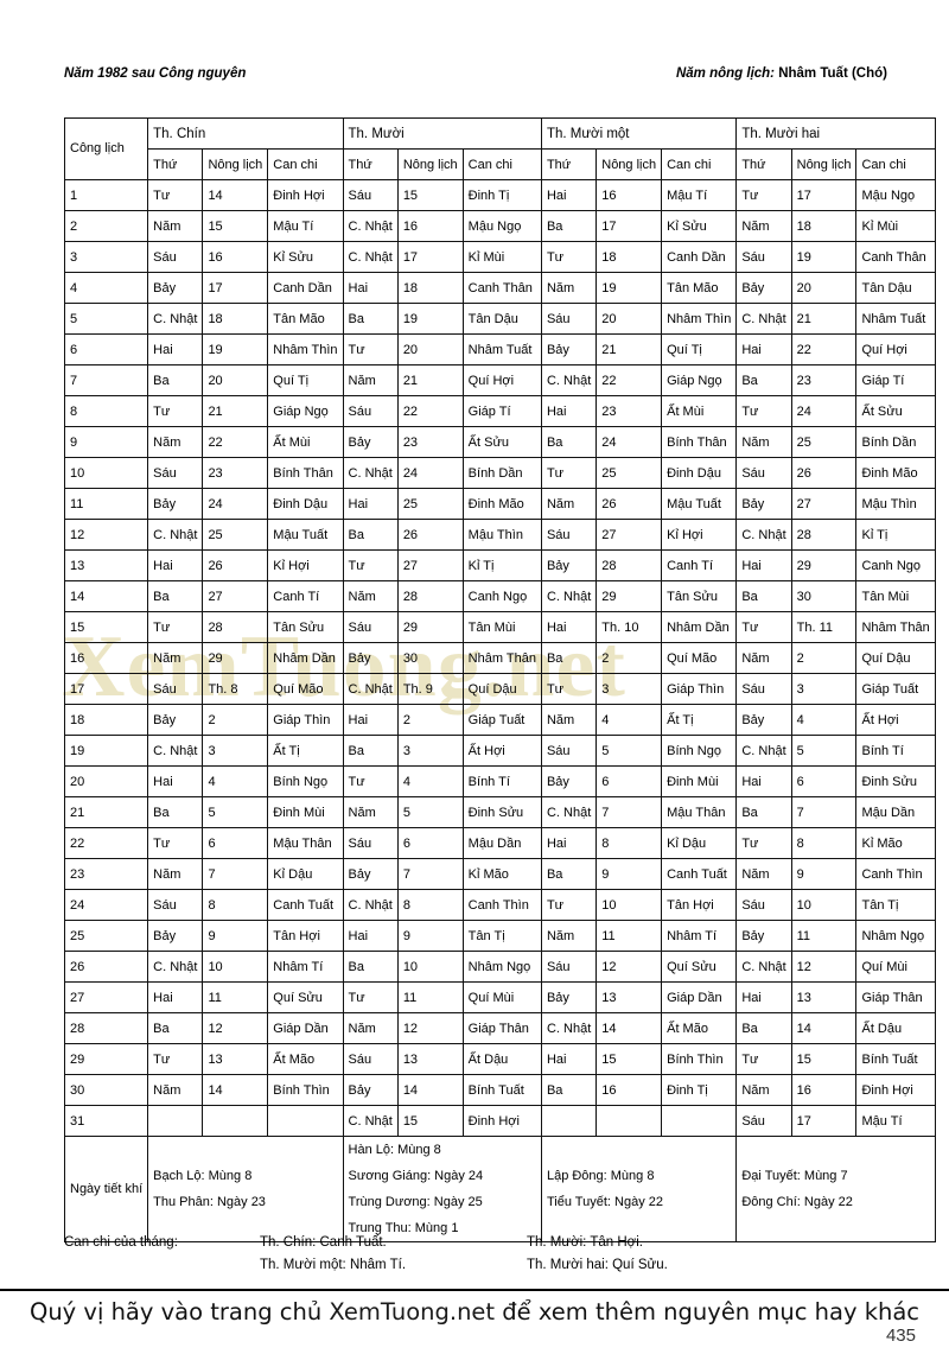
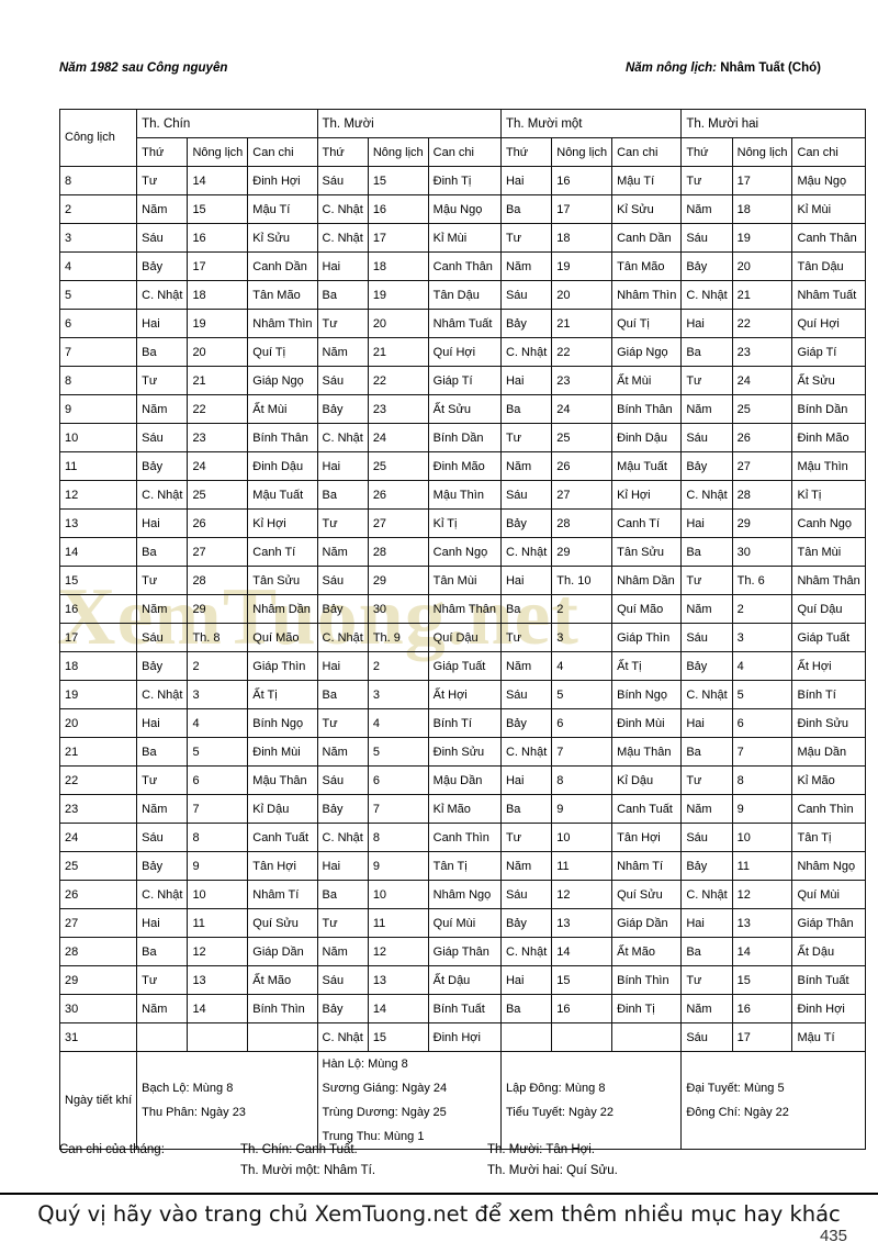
  Năm 1982 sau Công nguyên
  Năm nông lịch: Nhâm Tuất (Chó)
  XemTuong.net
  Công lịch	Th. Chín	Th. Mười	Th. Mười một	Th. Mười hai
  Thứ	Nông lịch	Can chi	Thứ	Nông lịch	Can chi	Thứ	Nông lịch	Can chi	Thứ	Nông lịch	Can chi
- 1	Tư	14	Đinh Hợi	Sáu	15	Đinh Tị	Hai	16	Mậu Tí	Tư	17	Mậu Ngọ
+ 8	Tư	14	Đinh Hợi	Sáu	15	Đinh Tị	Hai	16	Mậu Tí	Tư	17	Mậu Ngọ
  2	Năm	15	Mậu Tí	C. Nhật	16	Mậu Ngọ	Ba	17	Kỉ Sửu	Năm	18	Kỉ Mùi
  3	Sáu	16	Kỉ Sửu	C. Nhật	17	Kỉ Mùi	Tư	18	Canh Dần	Sáu	19	Canh Thân
  4	Bảy	17	Canh Dần	Hai	18	Canh Thân	Năm	19	Tân Mão	Bảy	20	Tân Dậu
  5	C. Nhật	18	Tân Mão	Ba	19	Tân Dậu	Sáu	20	Nhâm Thìn	C. Nhật	21	Nhâm Tuất
  6	Hai	19	Nhâm Thìn	Tư	20	Nhâm Tuất	Bảy	21	Quí Tị	Hai	22	Quí Hợi
  7	Ba	20	Quí Tị	Năm	21	Quí Hợi	C. Nhật	22	Giáp Ngọ	Ba	23	Giáp Tí
  8	Tư	21	Giáp Ngọ	Sáu	22	Giáp Tí	Hai	23	Ất Mùi	Tư	24	Ất Sửu
  9	Năm	22	Ất Mùi	Bảy	23	Ất Sửu	Ba	24	Bính Thân	Năm	25	Bính Dần
  10	Sáu	23	Bính Thân	C. Nhật	24	Bính Dần	Tư	25	Đinh Dậu	Sáu	26	Đinh Mão
  11	Bảy	24	Đinh Dậu	Hai	25	Đinh Mão	Năm	26	Mậu Tuất	Bảy	27	Mậu Thìn
  12	C. Nhật	25	Mậu Tuất	Ba	26	Mậu Thìn	Sáu	27	Kỉ Hợi	C. Nhật	28	Kỉ Tị
  13	Hai	26	Kỉ Hợi	Tư	27	Kỉ Tị	Bảy	28	Canh Tí	Hai	29	Canh Ngọ
  14	Ba	27	Canh Tí	Năm	28	Canh Ngọ	C. Nhật	29	Tân Sửu	Ba	30	Tân Mùi
- 15	Tư	28	Tân Sửu	Sáu	29	Tân Mùi	Hai	Th. 10	Nhâm Dần	Tư	Th. 11	Nhâm Thân
+ 15	Tư	28	Tân Sửu	Sáu	29	Tân Mùi	Hai	Th. 10	Nhâm Dần	Tư	Th. 6	Nhâm Thân
  16	Năm	29	Nhâm Dần	Bảy	30	Nhâm Thân	Ba	2	Quí Mão	Năm	2	Quí Dậu
  17	Sáu	Th. 8	Quí Mão	C. Nhật	Th. 9	Quí Dậu	Tư	3	Giáp Thìn	Sáu	3	Giáp Tuất
  18	Bảy	2	Giáp Thìn	Hai	2	Giáp Tuất	Năm	4	Ất Tị	Bảy	4	Ất Hợi
  19	C. Nhật	3	Ất Tị	Ba	3	Ất Hợi	Sáu	5	Bính Ngọ	C. Nhật	5	Bính Tí
  20	Hai	4	Bính Ngọ	Tư	4	Bính Tí	Bảy	6	Đinh Mùi	Hai	6	Đinh Sửu
  21	Ba	5	Đinh Mùi	Năm	5	Đinh Sửu	C. Nhật	7	Mậu Thân	Ba	7	Mậu Dần
  22	Tư	6	Mậu Thân	Sáu	6	Mậu Dần	Hai	8	Kỉ Dậu	Tư	8	Kỉ Mão
  23	Năm	7	Kỉ Dậu	Bảy	7	Kỉ Mão	Ba	9	Canh Tuất	Năm	9	Canh Thìn
  24	Sáu	8	Canh Tuất	C. Nhật	8	Canh Thìn	Tư	10	Tân Hợi	Sáu	10	Tân Tị
  25	Bảy	9	Tân Hợi	Hai	9	Tân Tị	Năm	11	Nhâm Tí	Bảy	11	Nhâm Ngọ
  26	C. Nhật	10	Nhâm Tí	Ba	10	Nhâm Ngọ	Sáu	12	Quí Sửu	C. Nhật	12	Quí Mùi
  27	Hai	11	Quí Sửu	Tư	11	Quí Mùi	Bảy	13	Giáp Dần	Hai	13	Giáp Thân
  28	Ba	12	Giáp Dần	Năm	12	Giáp Thân	C. Nhật	14	Ất Mão	Ba	14	Ất Dậu
  29	Tư	13	Ất Mão	Sáu	13	Ất Dậu	Hai	15	Bính Thìn	Tư	15	Bính Tuất
  30	Năm	14	Bính Thìn	Bảy	14	Bính Tuất	Ba	16	Đinh Tị	Năm	16	Đinh Hợi
  31				C. Nhật	15	Đinh Hợi				Sáu	17	Mậu Tí
- Ngày tiết khí	Bạch Lộ: Mùng 8Thu Phân: Ngày 23	Hàn Lộ: Mùng 8Sương Giáng: Ngày 24Trùng Dương: Ngày 25Trung Thu: Mùng 1	Lập Đông: Mùng 8Tiểu Tuyết: Ngày 22	Đại Tuyết: Mùng 7Đông Chí: Ngày 22
+ Ngày tiết khí	Bạch Lộ: Mùng 8Thu Phân: Ngày 23	Hàn Lộ: Mùng 8Sương Giáng: Ngày 24Trùng Dương: Ngày 25Trung Thu: Mùng 1	Lập Đông: Mùng 8Tiểu Tuyết: Ngày 22	Đại Tuyết: Mùng 5Đông Chí: Ngày 22
  Can chi của tháng:
  Th. Chín: Canh Tuất.
  Th. Mười: Tân Hợi.
  Th. Mười một: Nhâm Tí.
  Th. Mười hai: Quí Sửu.
- Quý vị hãy vào trang chủ XemTuong.net để xem thêm nguyên mục hay khác
+ Quý vị hãy vào trang chủ XemTuong.net để xem thêm nhiều mục hay khác
  435
